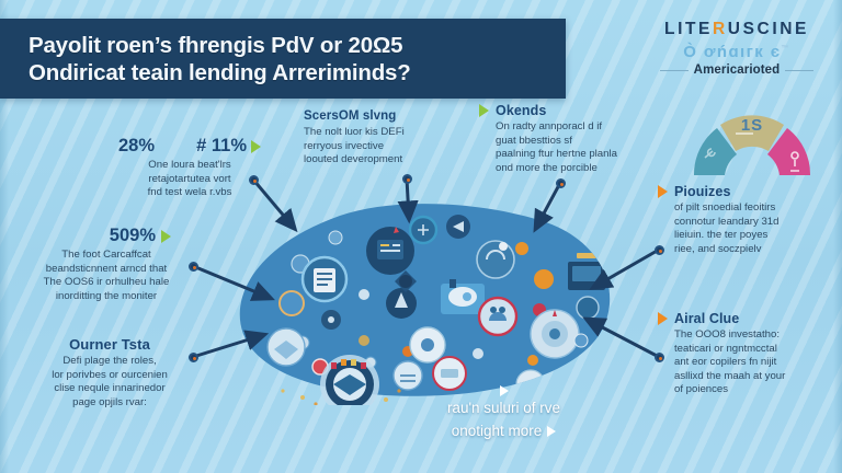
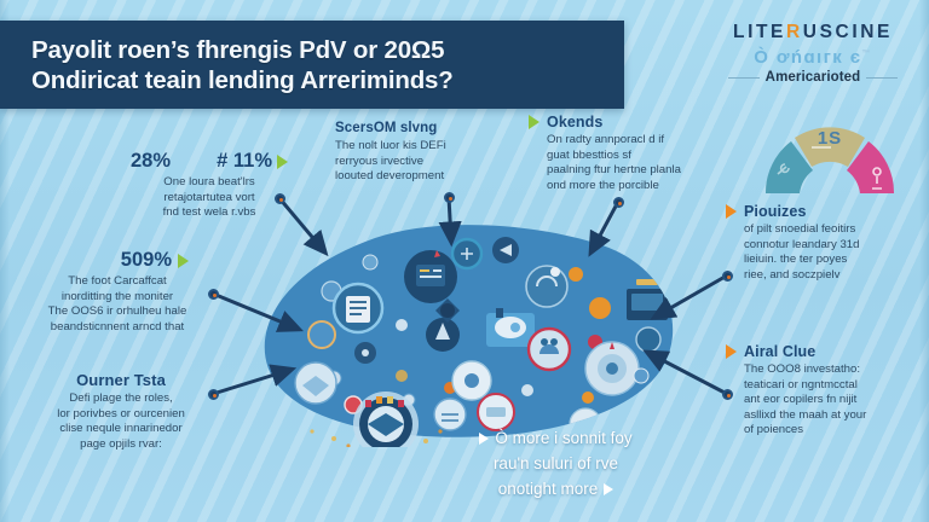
  Payolit roen’s fhrengis PdV or 20Ω5
  Ondiricat teain lending Arreriminds?
  LITERUSCINE
  Ò ơńɑıгк є
  Americarioted
  1S
  28%
  # 11%
  One loura beat'lrs
  retajotartutea vort
  fnd test wela r.vbs
  509%
  The foot Carcaffcat
- beandsticnnent arncd that
+ inorditting the moniter
  The OOS6 ir orhulheu hale
- inorditting the moniter
+ beandsticnnent arncd that
  Ourner Tsta
  Defi plage the roles,
  lor porivbes or ourcenien
  clise nequle innarinedor
  page opjils rvar:
  ScersOM slvng
  The nolt luor kis DEFi
  rerryous irvective
  loouted deveropment
  Okends
  On radty annporacl d if
  guat bbesttios sf
  paalning ftur hertne planla
  ond more the porcible
  Piouizes
  of pilt snoedial feoitirs
  connotur leandary 31d
  lieiuin. the ter poyes
  riee, and soczpielv
  Airal Clue
  The OOO8 investatho:
  teaticari or ngntmcctal
  ant eor copilers fn nijit
  asllixd the maah at your
  of poiences
+ Ò more i sonnit foy
  rau'n suluri of rve
  onotight more
